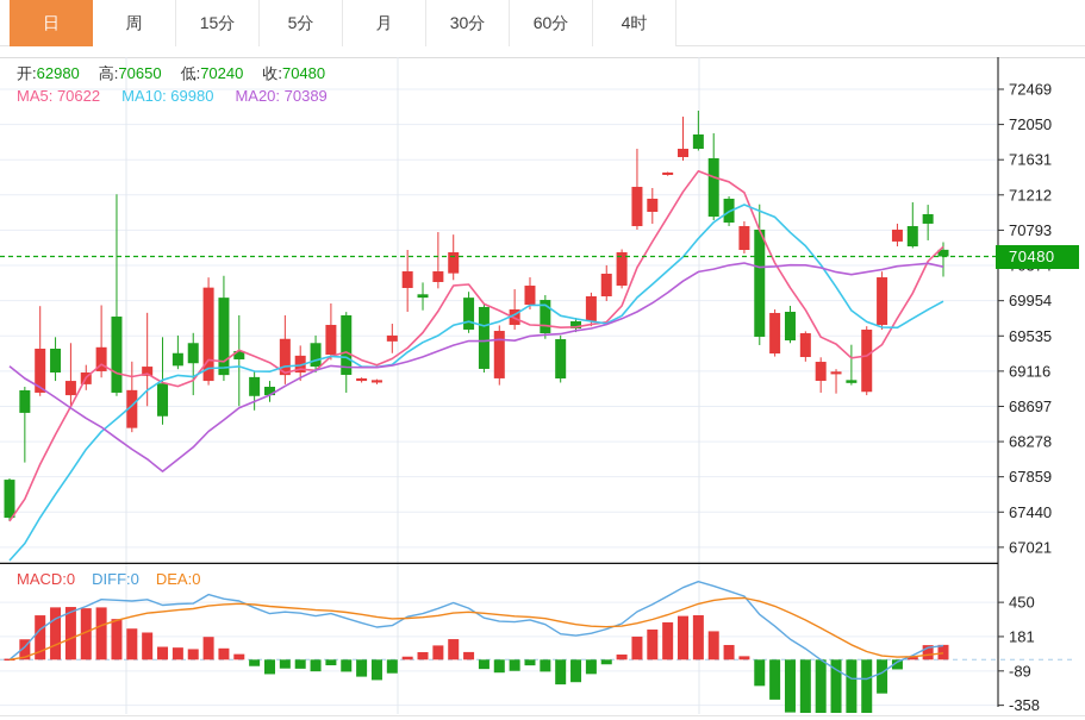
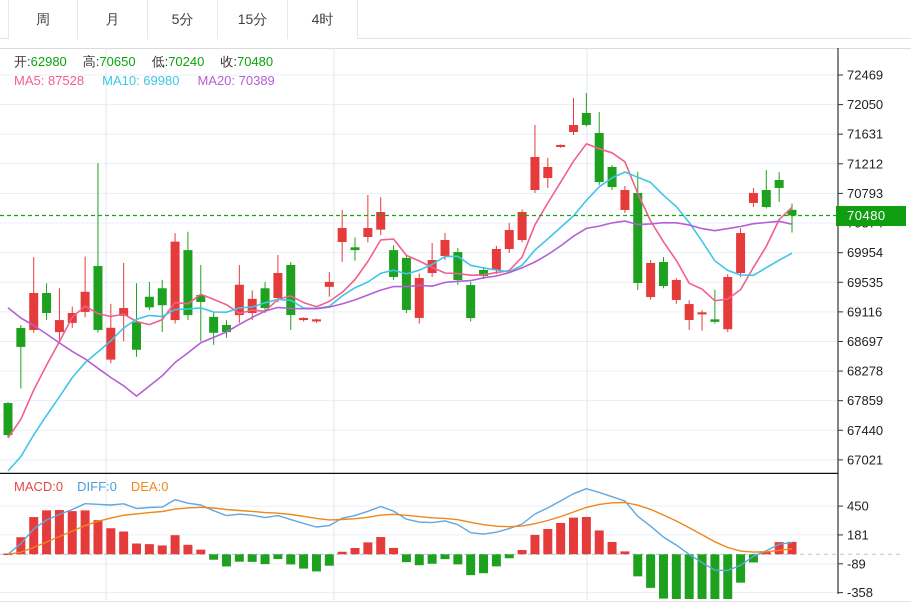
- 日
  周
- 15分
+ 月
  5分
- 月
+ 15分
- 30分
- 60分
  4时
  72469
  72050
  71631
  71212
  70793
  69954
  69535
  69116
  68697
  68278
  67859
  67440
  67021
  450
  181
  -89
  -358
  开:62980 高:70650 低:70240 收:70480
- MA5: 70622 MA10: 69980 MA20: 70389
+ MA5: 87528 MA10: 69980 MA20: 70389
  MACD:0 DIFF:0 DEA:0
  70480
